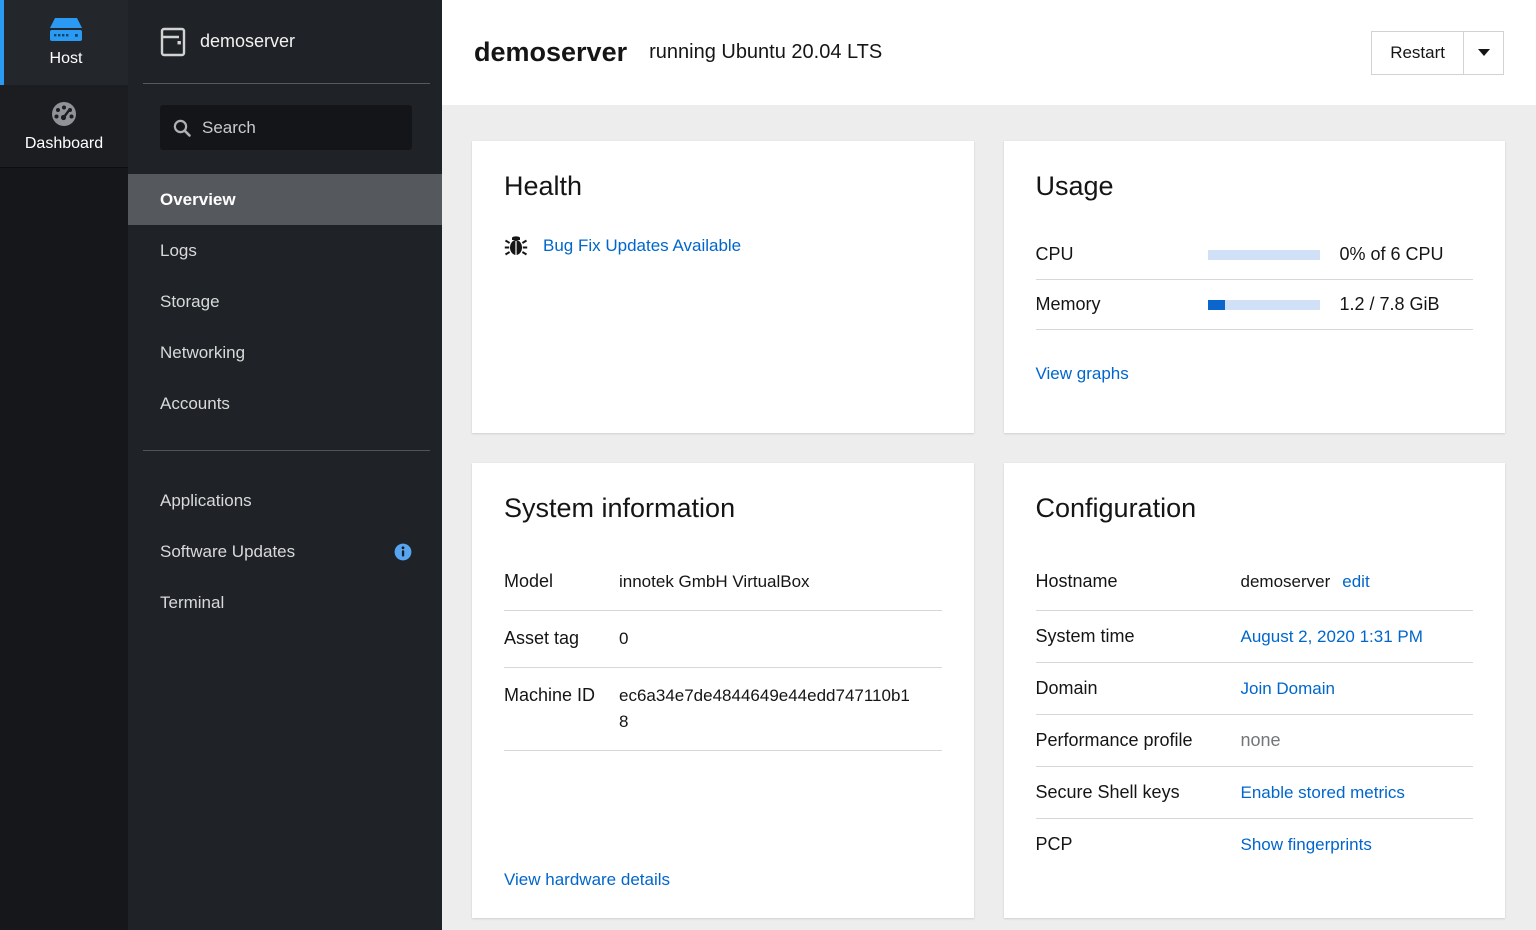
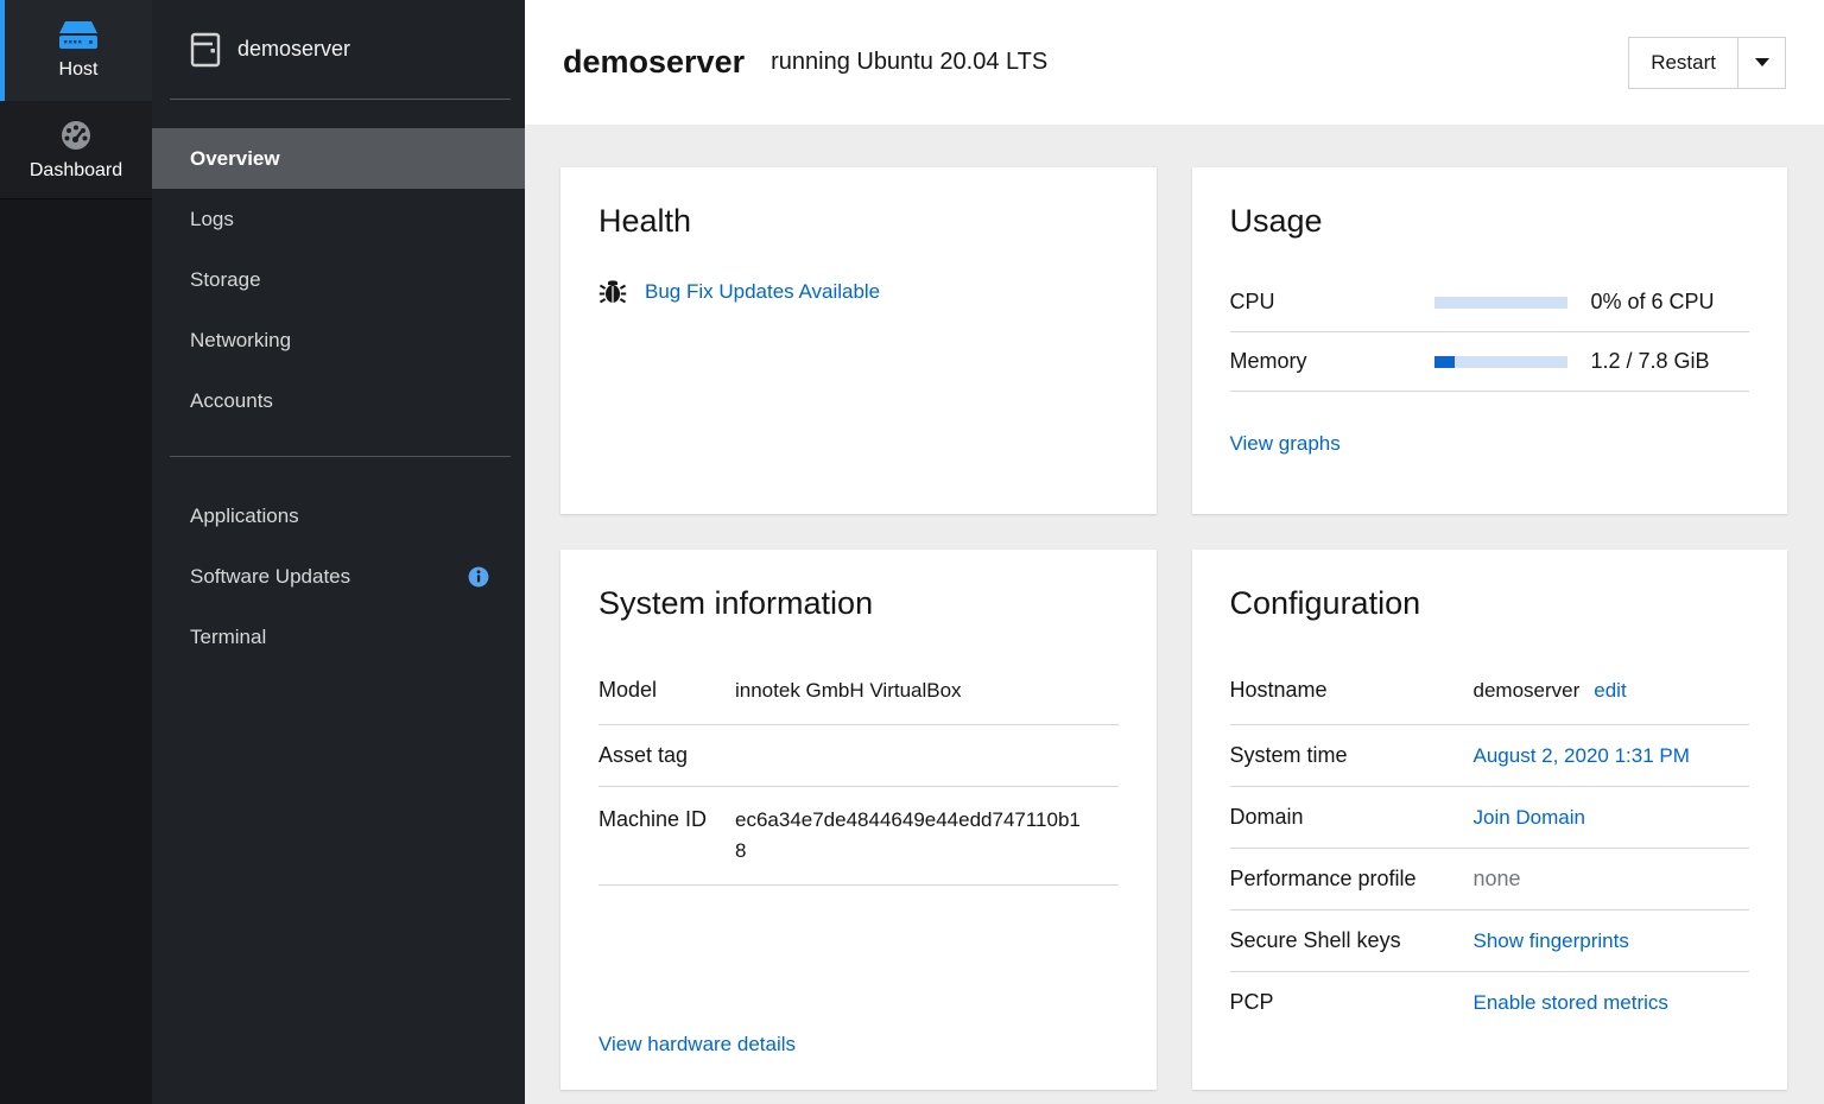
  Host
  Dashboard
  demoserver
- Search
  Overview
  Logs
  Storage
  Networking
  Accounts
  Applications
  Software Updates
  Terminal
  demoserver
  running Ubuntu 20.04 LTS
  Restart
  Health
  Bug Fix Updates Available
  Usage
  CPU
  0% of 6 CPU
  Memory
  1.2 / 7.8 GiB
  View graphs
  System information
  Model
  innotek GmbH VirtualBox
  Asset tag
- 0
  Machine ID
  ec6a34e7de4844649e44edd747110b18
  View hardware details
  Configuration
  Hostname
  demoserver
  edit
  System time
  August 2, 2020 1:31 PM
  Domain
  Join Domain
  Performance profile
  none
  Secure Shell keys
- Enable stored metrics
+ Show fingerprints
  PCP
- Show fingerprints
+ Enable stored metrics
